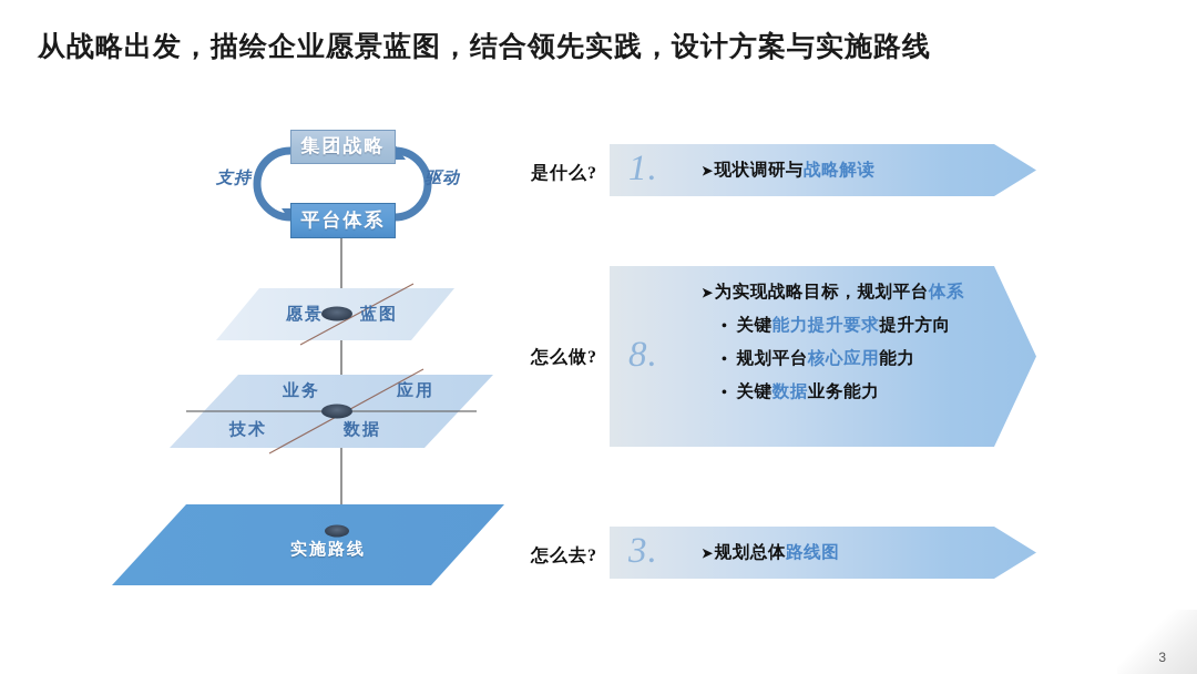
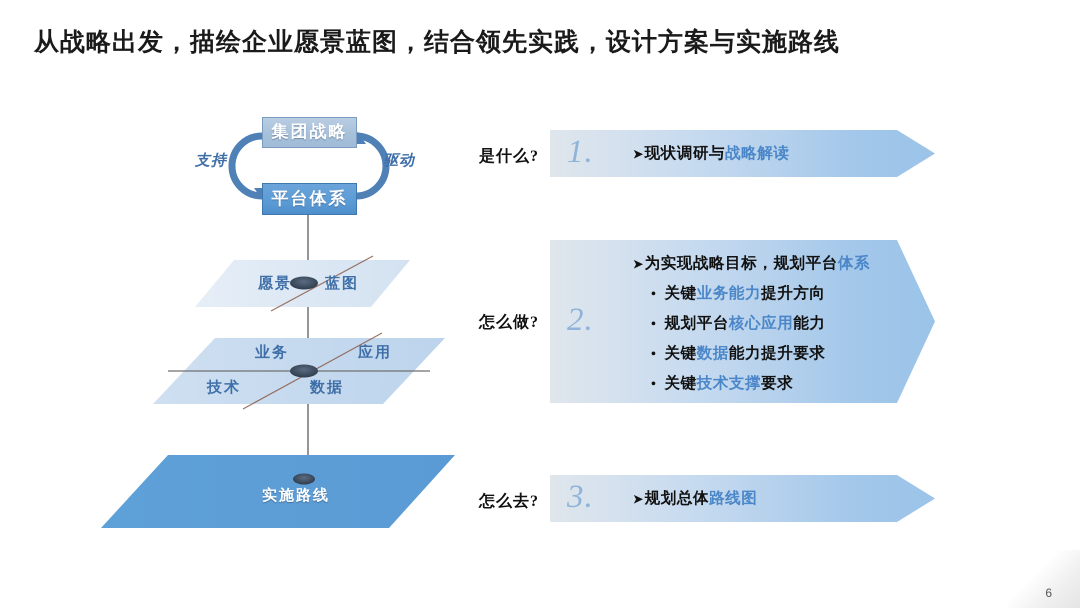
  从战略出发，描绘企业愿景蓝图，结合领先实践，设计方案与实施路线
  愿景
  蓝图
  业务
  应用
  技术
  数据
  实施路线
  集团战略
  平台体系
  支持
  驱动
  是什么?
  怎么做?
  怎么去?
  1.
  ➤现状调研与战略解读
- 8.
+ 2.
  ➤为实现战略目标，规划平台体系
- • 关键能力提升要求提升方向
+ • 关键业务能力提升方向
  • 规划平台核心应用能力
- • 关键数据业务能力
+ • 关键数据能力提升要求
+ • 关键技术支撑要求
  3.
  ➤规划总体路线图
- 3
+ 6
